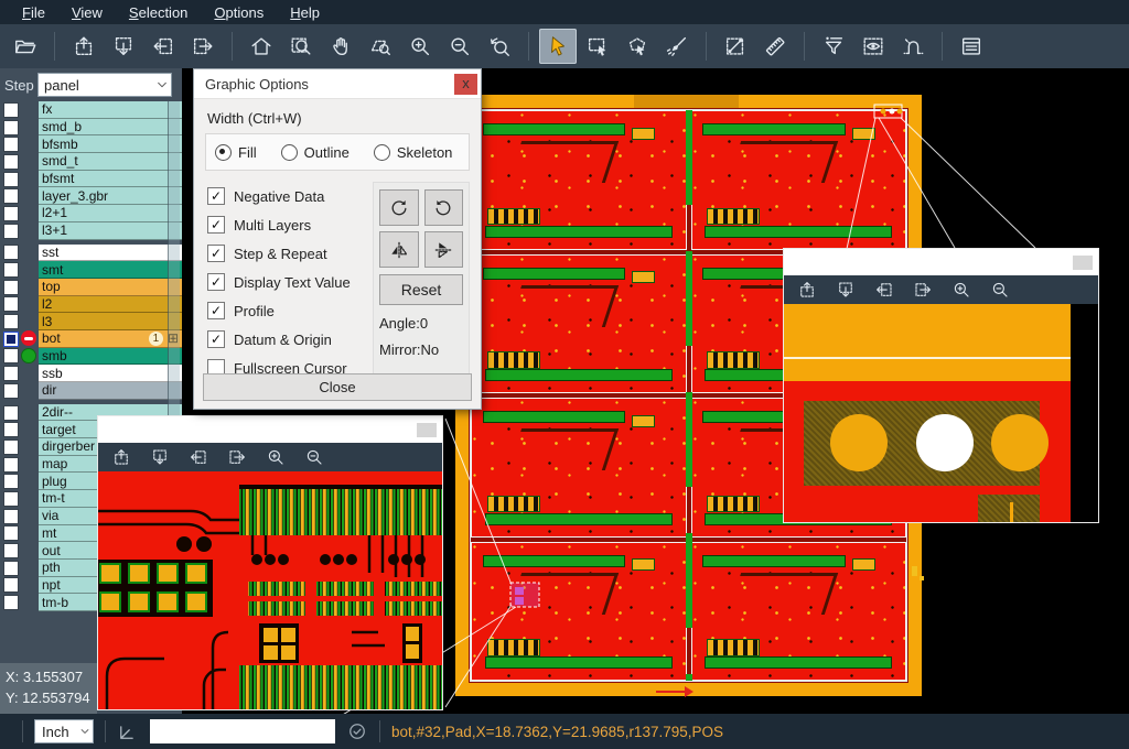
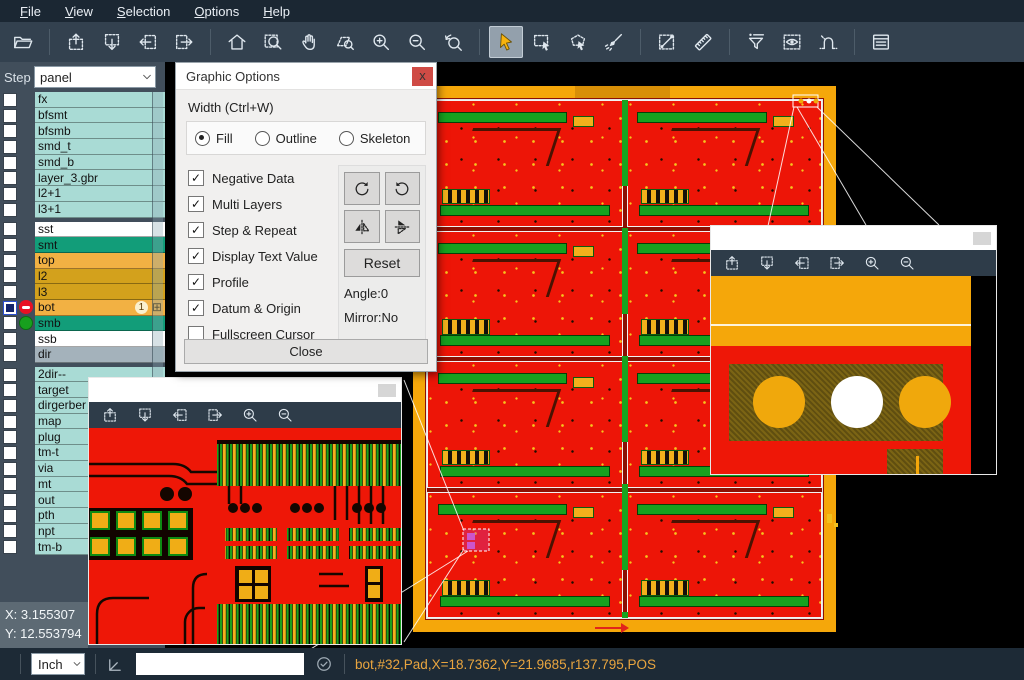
  File
  View
  Selection
  Options
  Help
  Step
  panel
  fx
- smd_b
+ bfsmt
  bfsmb
  smd_t
- bfsmt
+ smd_b
  layer_3.gbr
  l2+1
  l3+1
  sst
  smt
  top
  l2
  l3
  bot
  1
  ⊞
  smb
  ssb
  dir
  2dir--
  target
  dirgerber
  map
  plug
  tm-t
  via
  mt
  out
  pth
  npt
  tm-b
  X: 3.155307
  Y: 12.553794
  Graphic Options
  x
  Width (Ctrl+W)
  Fill
  Outline
  Skeleton
  ✓
  Negative Data
  ✓
  Multi Layers
  ✓
  Step & Repeat
  ✓
  Display Text Value
  ✓
  Profile
  ✓
  Datum & Origin
  Fullscreen Cursor
  Reset
  Angle:0
  Mirror:No
  Close
  Inch
  bot,#32,Pad,X=18.7362,Y=21.9685,r137.795,POS
